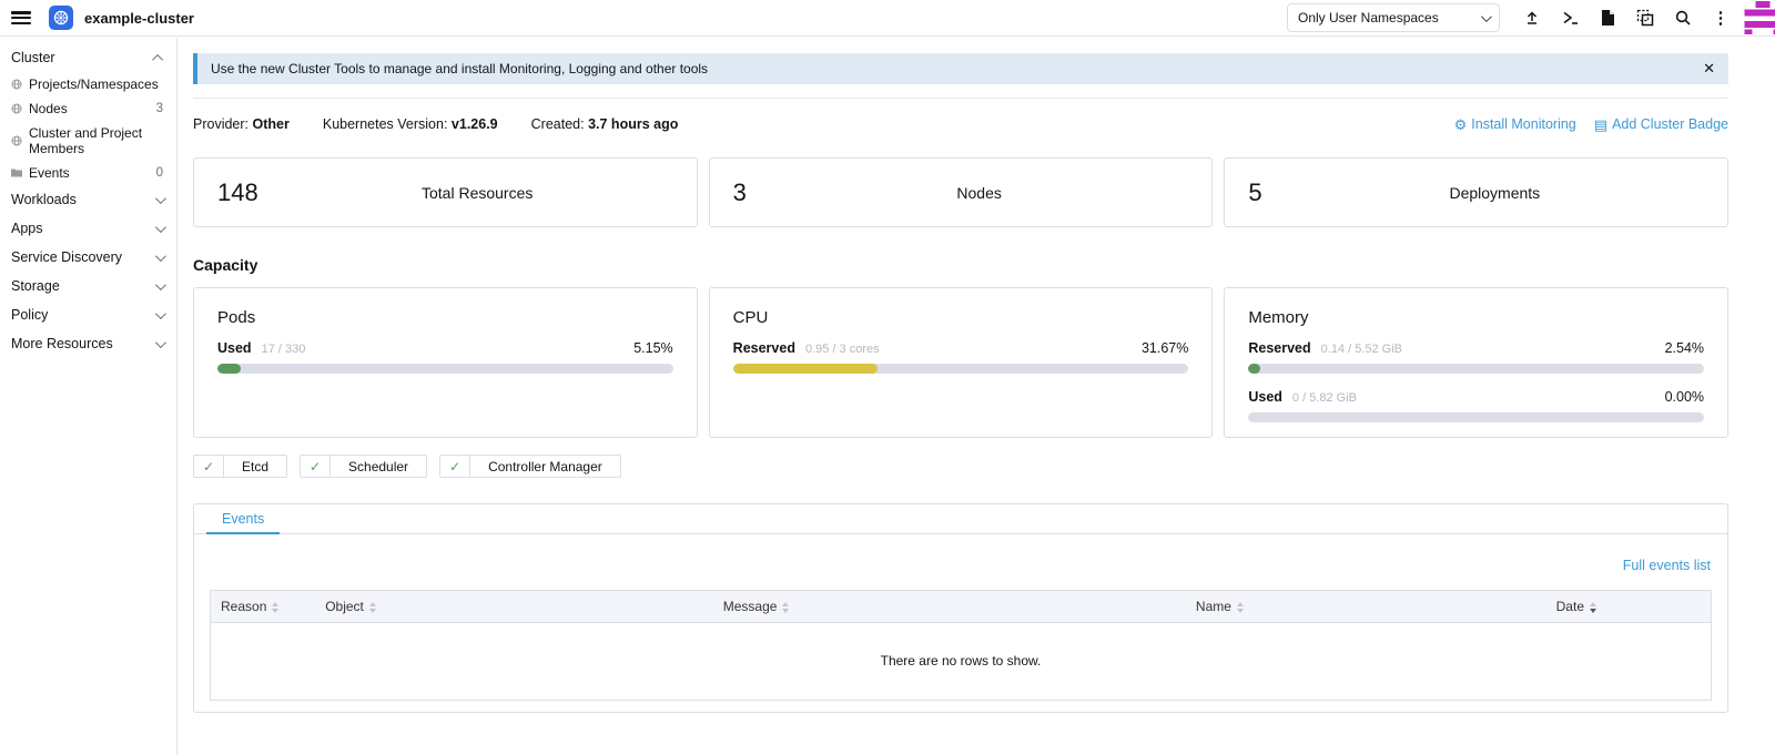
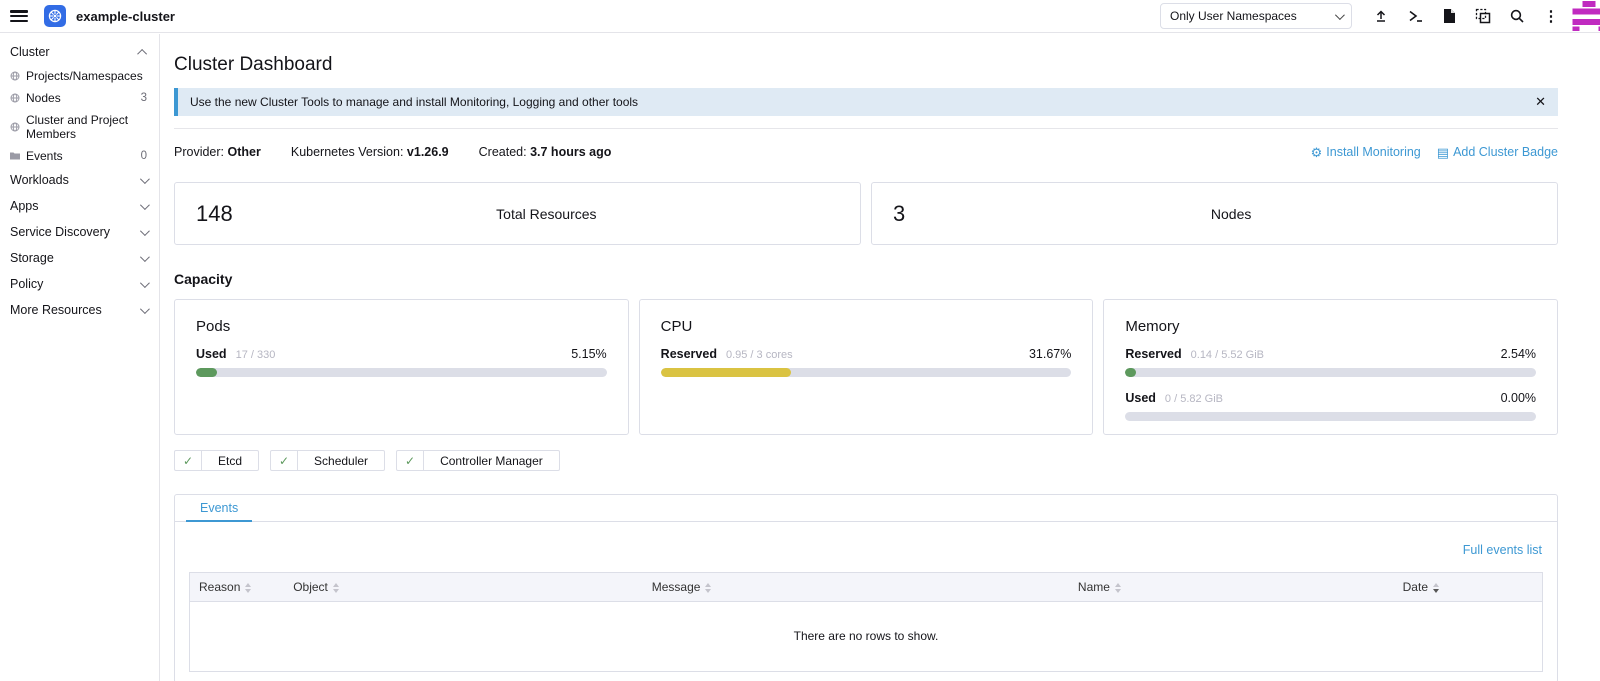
  example-cluster
  Only User Namespaces
  ⋮
  Cluster
  Projects/Namespaces
  Nodes
  3
  Cluster and Project Members
  Events
  0
  Workloads
  Apps
  Service Discovery
  Storage
  Policy
  More Resources
+ Cluster Dashboard
  Use the new Cluster Tools to manage and install Monitoring, Logging and other tools
  ✕
  Provider: Other
  Kubernetes Version: v1.26.9
  Created: 3.7 hours ago
  ⚙
  Install Monitoring
  ▤
  Add Cluster Badge
  148
  Total Resources
  3
  Nodes
- 5
- Deployments
  Capacity
  Pods
  Used
  17 / 330
  5.15%
  CPU
  Reserved
  0.95 / 3 cores
  31.67%
  Memory
  Reserved
  0.14 / 5.52 GiB
  2.54%
  Used
  0 / 5.82 GiB
  0.00%
  ✓
  Etcd
  ✓
  Scheduler
  ✓
  Controller Manager
  Events
  Full events list
  Reason	Object	Message	Name	Date
  There are no rows to show.
